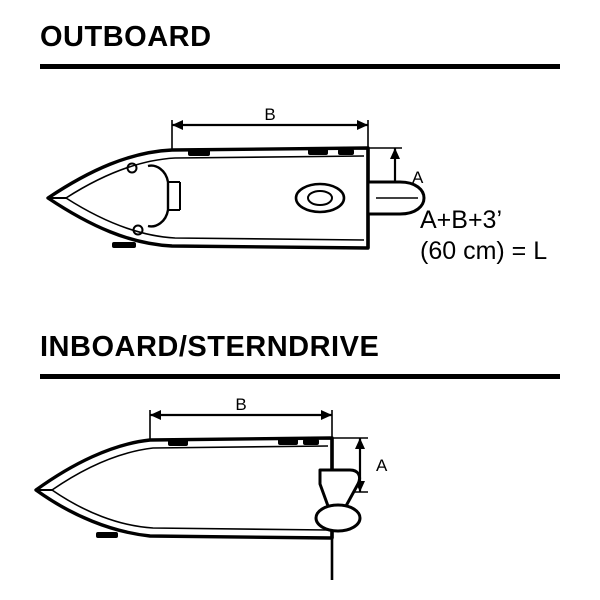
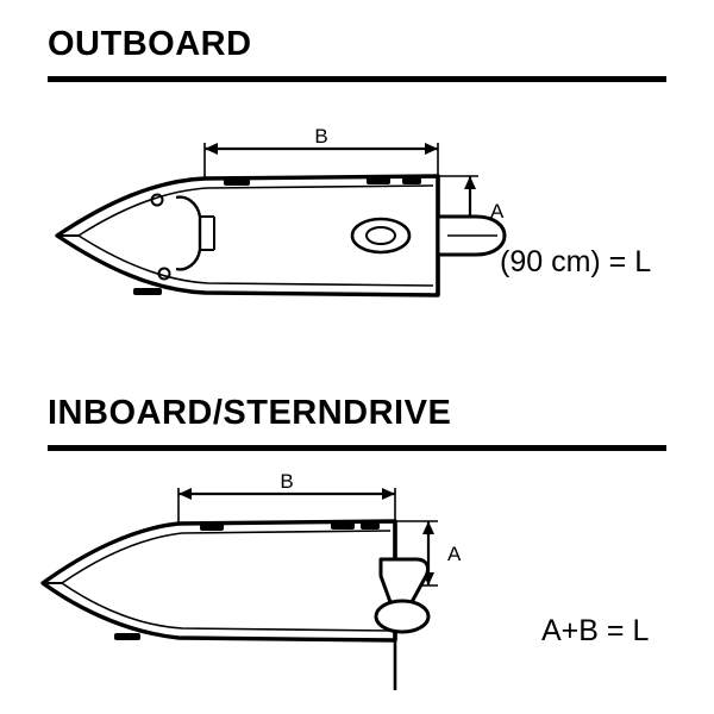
  OUTBOARD
  B
  A
- A+B+3’
- (60 cm) = L
+ (90 cm) = L
  INBOARD/STERNDRIVE
  B
  A
+ A+B = L
